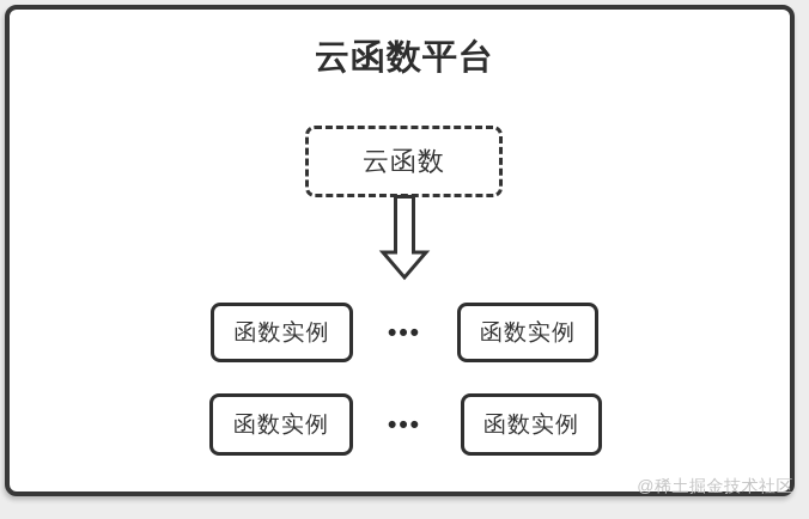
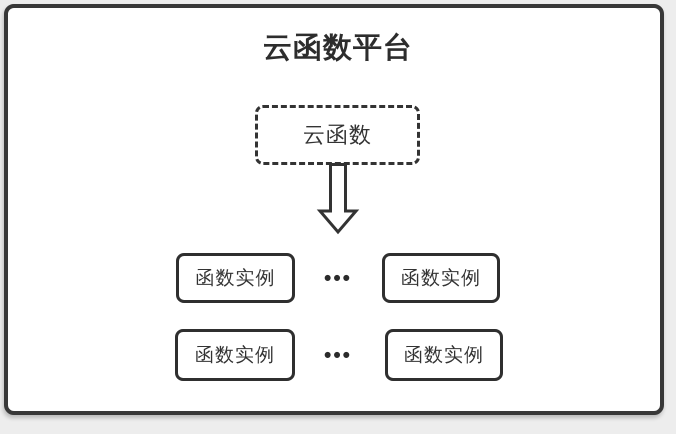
  云函数平台
  云函数
  函数实例
  •••
  函数实例
  函数实例
  •••
  函数实例
- @稀土掘金技术社区
